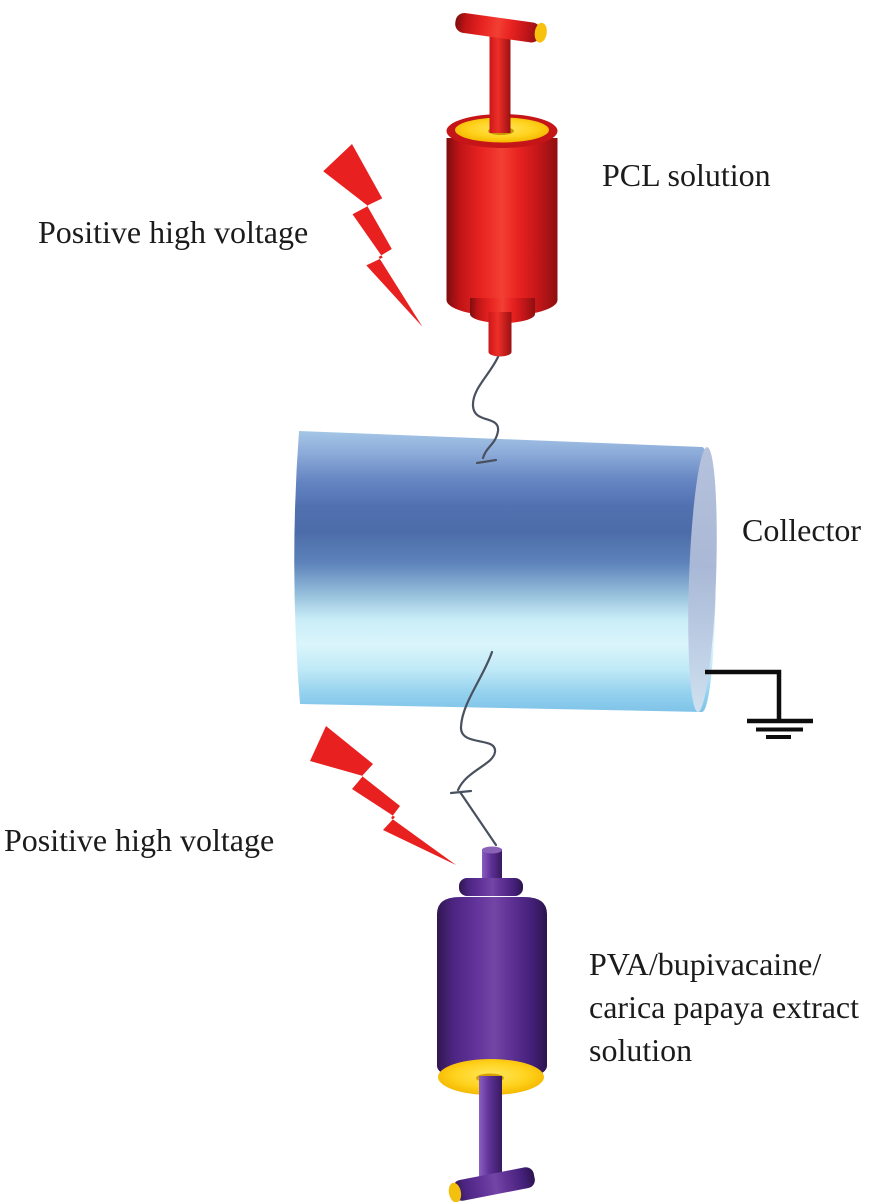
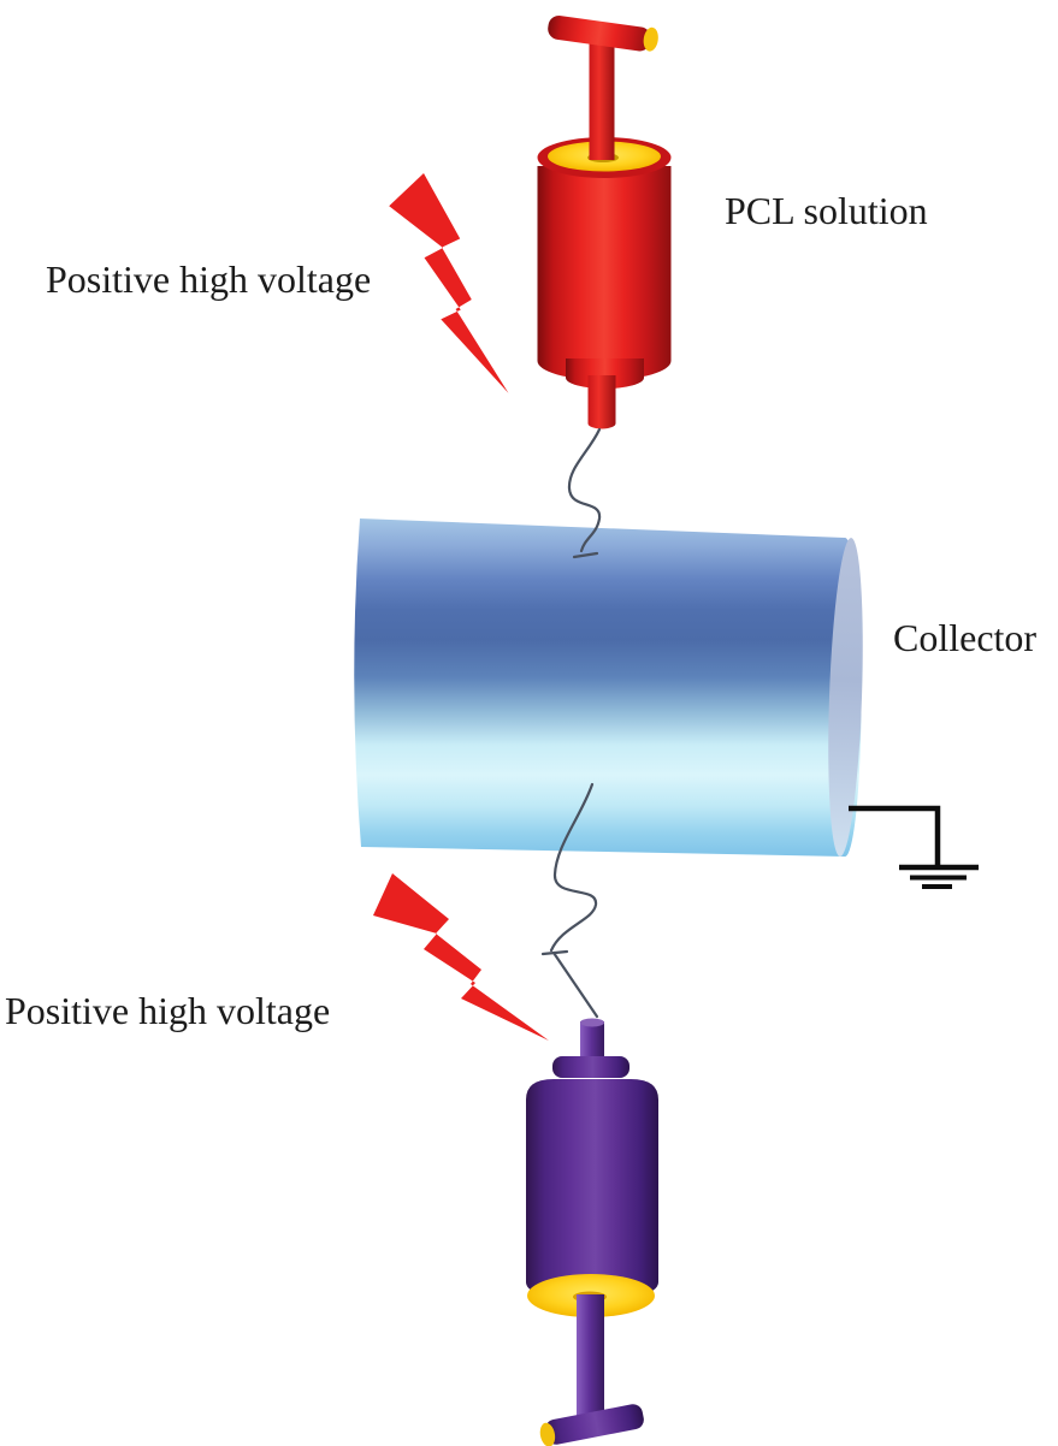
  PCL solution
  Positive high voltage
  Collector
  Positive high voltage
- PVA/bupivacaine/
- carica papaya extract
- solution
